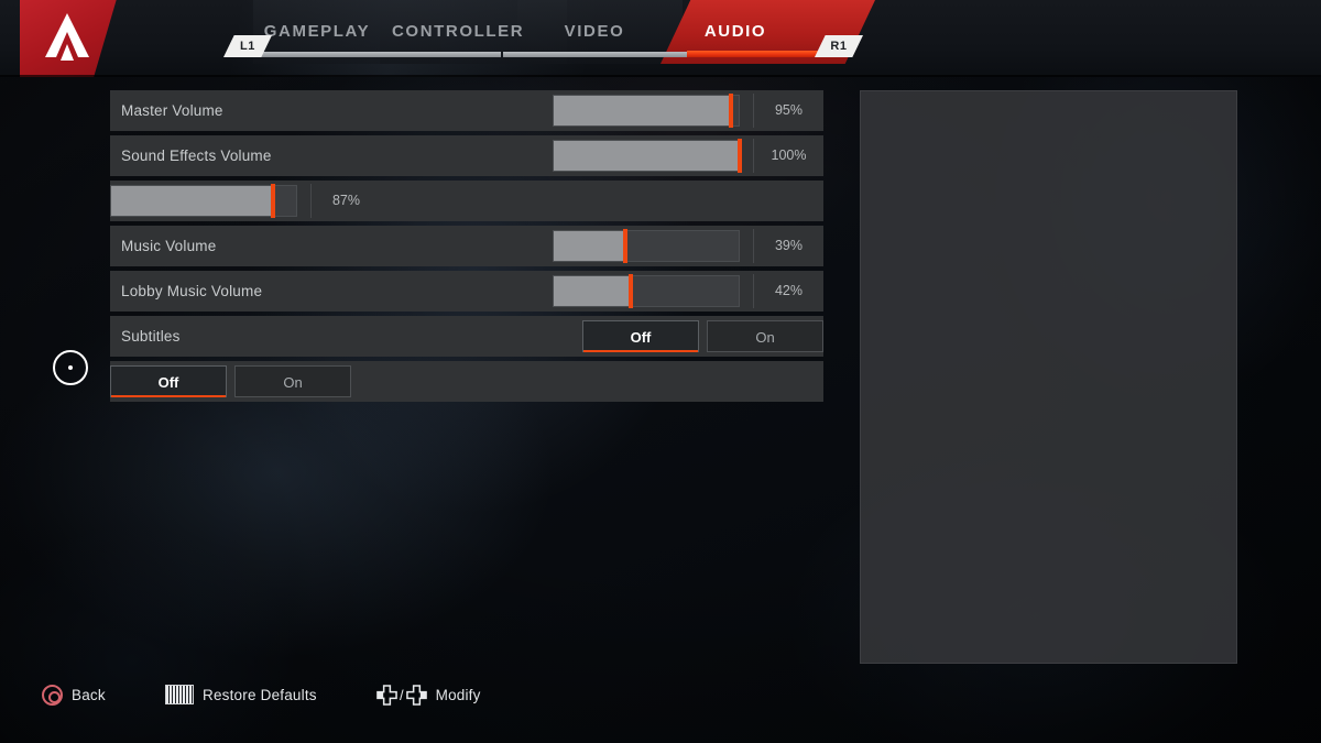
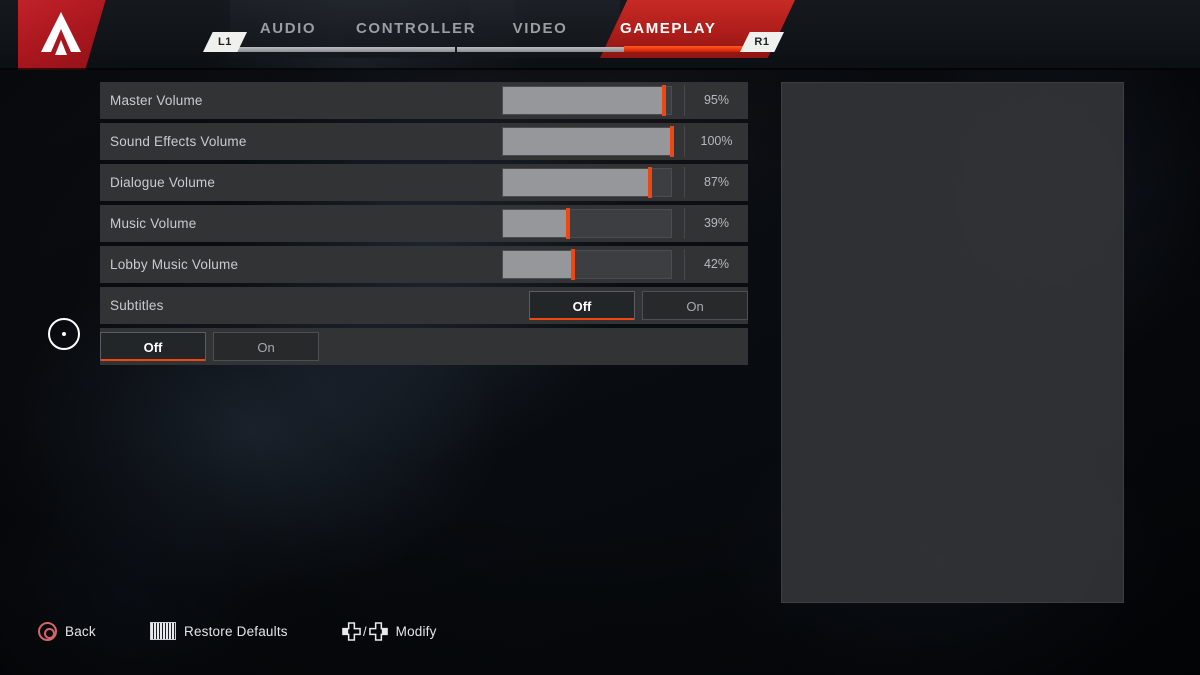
- GAMEPLAY
+ AUDIO
  CONTROLLER
  VIDEO
- AUDIO
+ GAMEPLAY
  L1
  R1
  Master Volume
  95%
  Sound Effects Volume
  100%
+ Dialogue Volume
  87%
  Music Volume
  39%
  Lobby Music Volume
  42%
  Subtitles
  Off
  On
  Off
  On
  Back
  Restore Defaults
  /
  Modify
